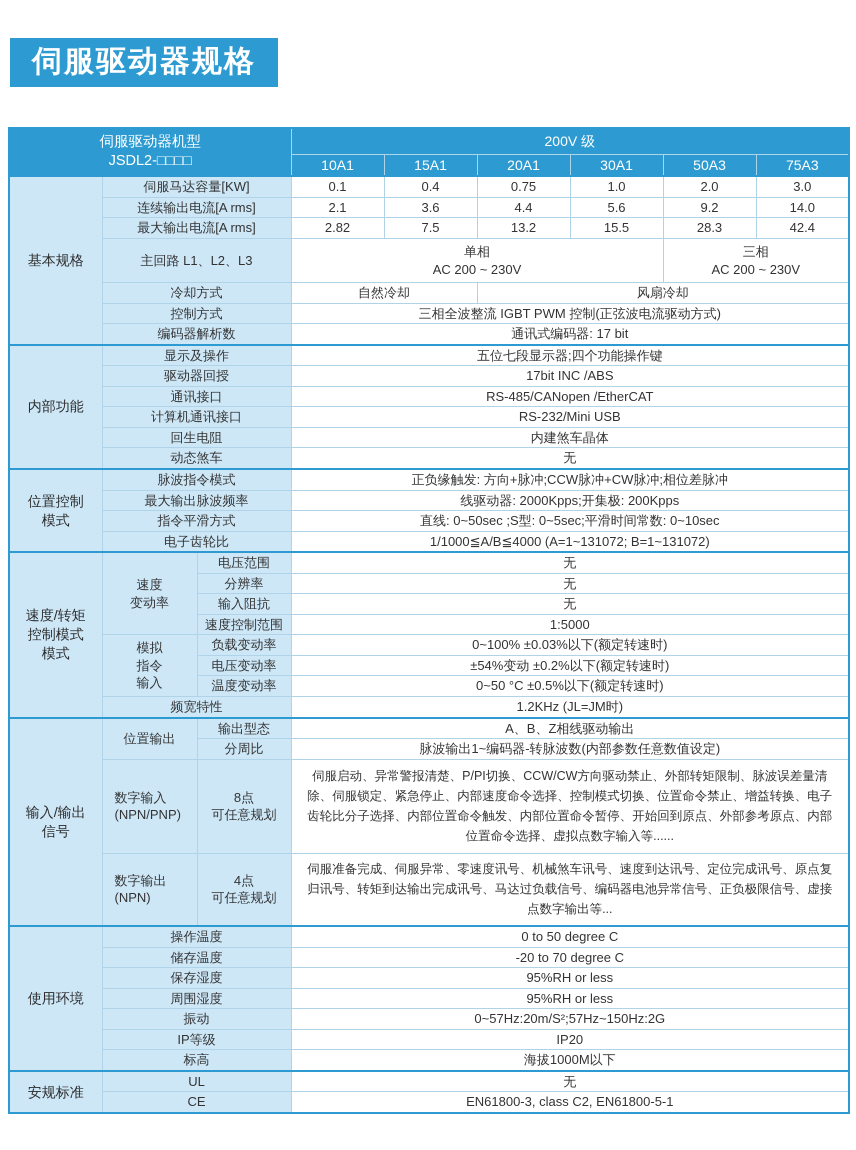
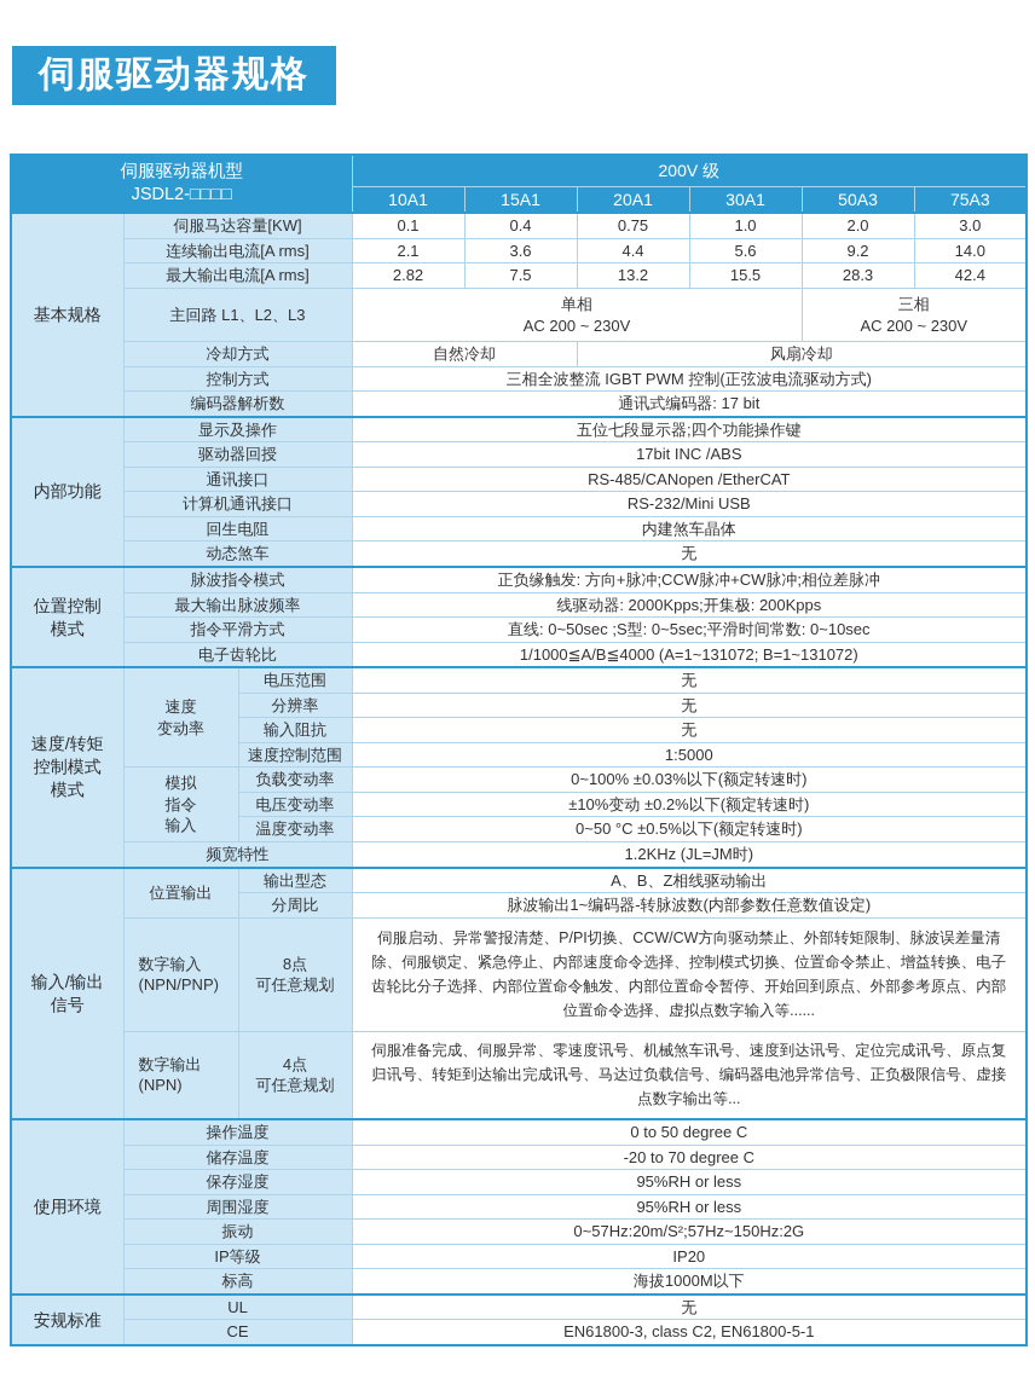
  伺服驱动器规格
  伺服驱动器机型 JSDL2-□□□□	200V 级
  10A1	15A1	20A1	30A1	50A3	75A3
  基本规格	伺服马达容量[KW]	0.1	0.4	0.75	1.0	2.0	3.0
  连续输出电流[A rms]	2.1	3.6	4.4	5.6	9.2	14.0
  最大输出电流[A rms]	2.82	7.5	13.2	15.5	28.3	42.4
  主回路 L1、L2、L3	单相 AC 200 ~ 230V	三相 AC 200 ~ 230V
  冷却方式	自然冷却	风扇冷却
  控制方式	三相全波整流 IGBT PWM 控制(正弦波电流驱动方式)
  编码器解析数	通讯式编码器: 17 bit
  内部功能	显示及操作	五位七段显示器;四个功能操作键
  驱动器回授	17bit INC /ABS
  通讯接口	RS-485/CANopen /EtherCAT
  计算机通讯接口	RS-232/Mini USB
  回生电阻	内建煞车晶体
  动态煞车	无
  位置控制 模式	脉波指令模式	正负缘触发: 方向+脉冲;CCW脉冲+CW脉冲;相位差脉冲
  最大输出脉波频率	线驱动器: 2000Kpps;开集极: 200Kpps
  指令平滑方式	直线: 0~50sec ;S型: 0~5sec;平滑时间常数: 0~10sec
  电子齿轮比	1/1000≦A/B≦4000 (A=1~131072; B=1~131072)
  速度/转矩 控制模式 模式	速度 变动率	电压范围	无
  分辨率	无
  输入阻抗	无
  速度控制范围	1:5000
  模拟 指令 输入	负载变动率	0~100% ±0.03%以下(额定转速时)
- 电压变动率	±54%变动 ±0.2%以下(额定转速时)
+ 电压变动率	±10%变动 ±0.2%以下(额定转速时)
  温度变动率	0~50 °C ±0.5%以下(额定转速时)
  频宽特性	1.2KHz (JL=JM时)
  输入/输出 信号	位置输出	输出型态	A、B、Z相线驱动输出
  分周比	脉波输出1~编码器-转脉波数(内部参数任意数值设定)
  数字输入 (NPN/PNP)	8点 可任意规划	伺服启动、异常警报清楚、P/PI切换、CCW/CW方向驱动禁止、外部转矩限制、脉波误差量清除、伺服锁定、紧急停止、内部速度命令选择、控制模式切换、位置命令禁止、增益转换、电子齿轮比分子选择、内部位置命令触发、内部位置命令暂停、开始回到原点、外部参考原点、内部位置命令选择、虚拟点数字输入等......
  数字输出 (NPN)	4点 可任意规划	伺服准备完成、伺服异常、零速度讯号、机械煞车讯号、速度到达讯号、定位完成讯号、原点复归讯号、转矩到达输出完成讯号、马达过负载信号、编码器电池异常信号、正负极限信号、虚接点数字输出等...
  使用环境	操作温度	0 to 50 degree C
  储存温度	-20 to 70 degree C
  保存湿度	95%RH or less
  周围湿度	95%RH or less
  振动	0~57Hz:20m/S²;57Hz~150Hz:2G
  IP等级	IP20
  标高	海拔1000M以下
  安规标准	UL	无
  CE	EN61800-3, class C2, EN61800-5-1
